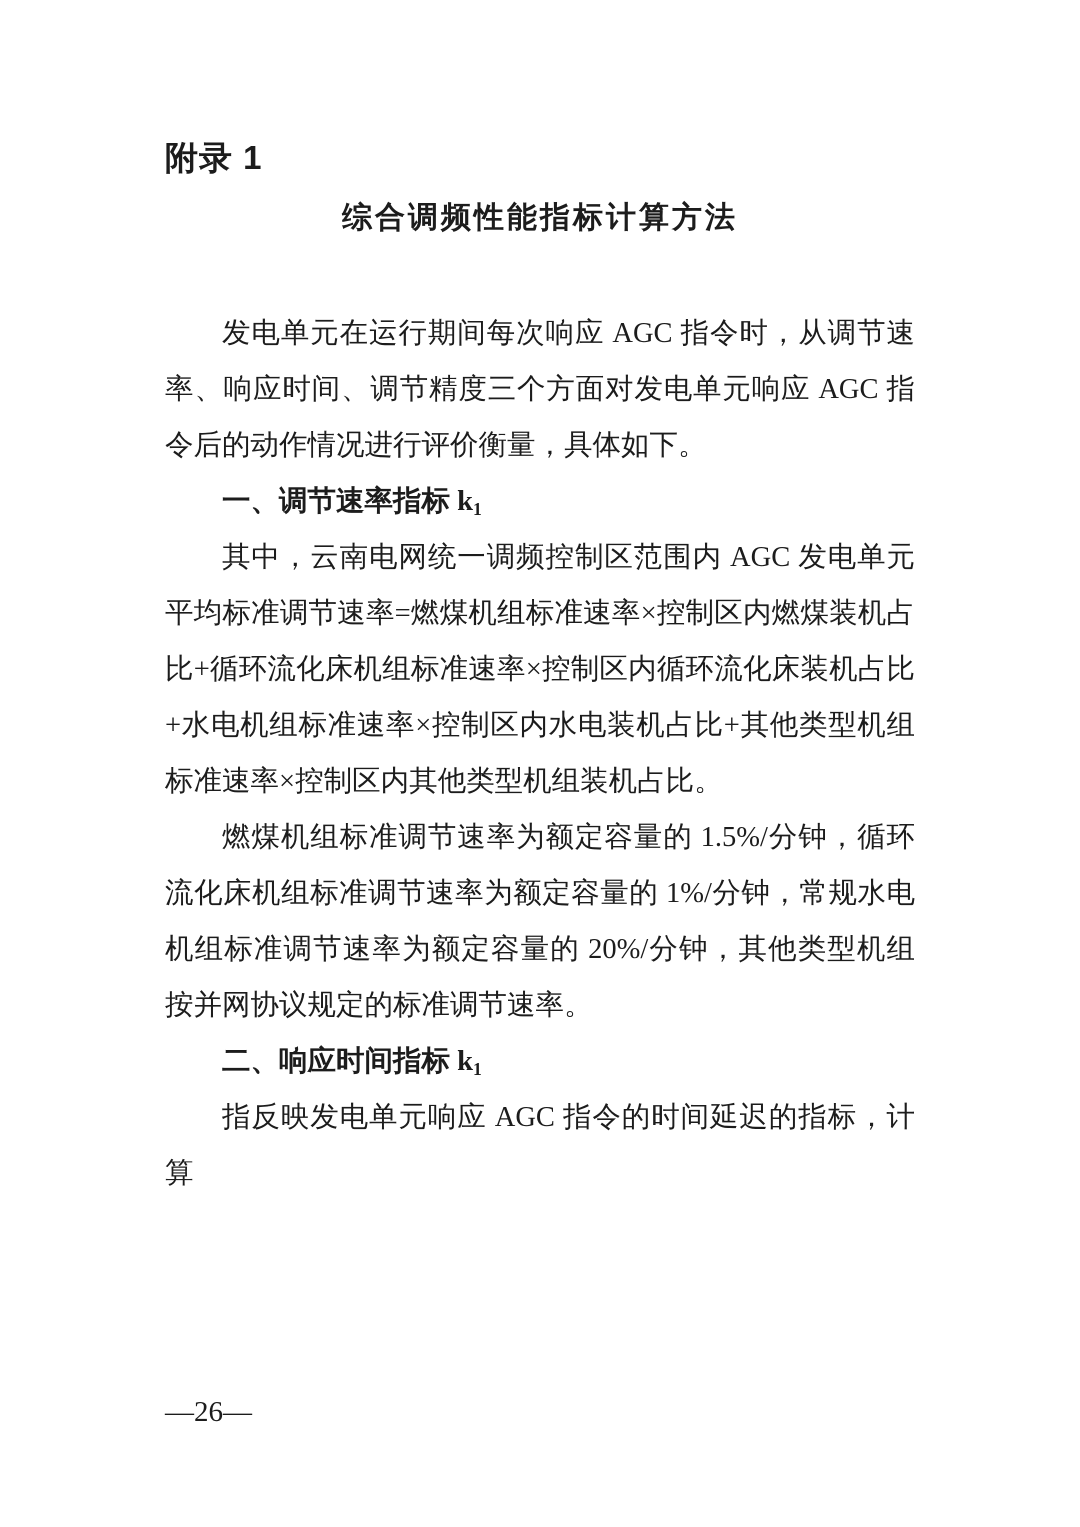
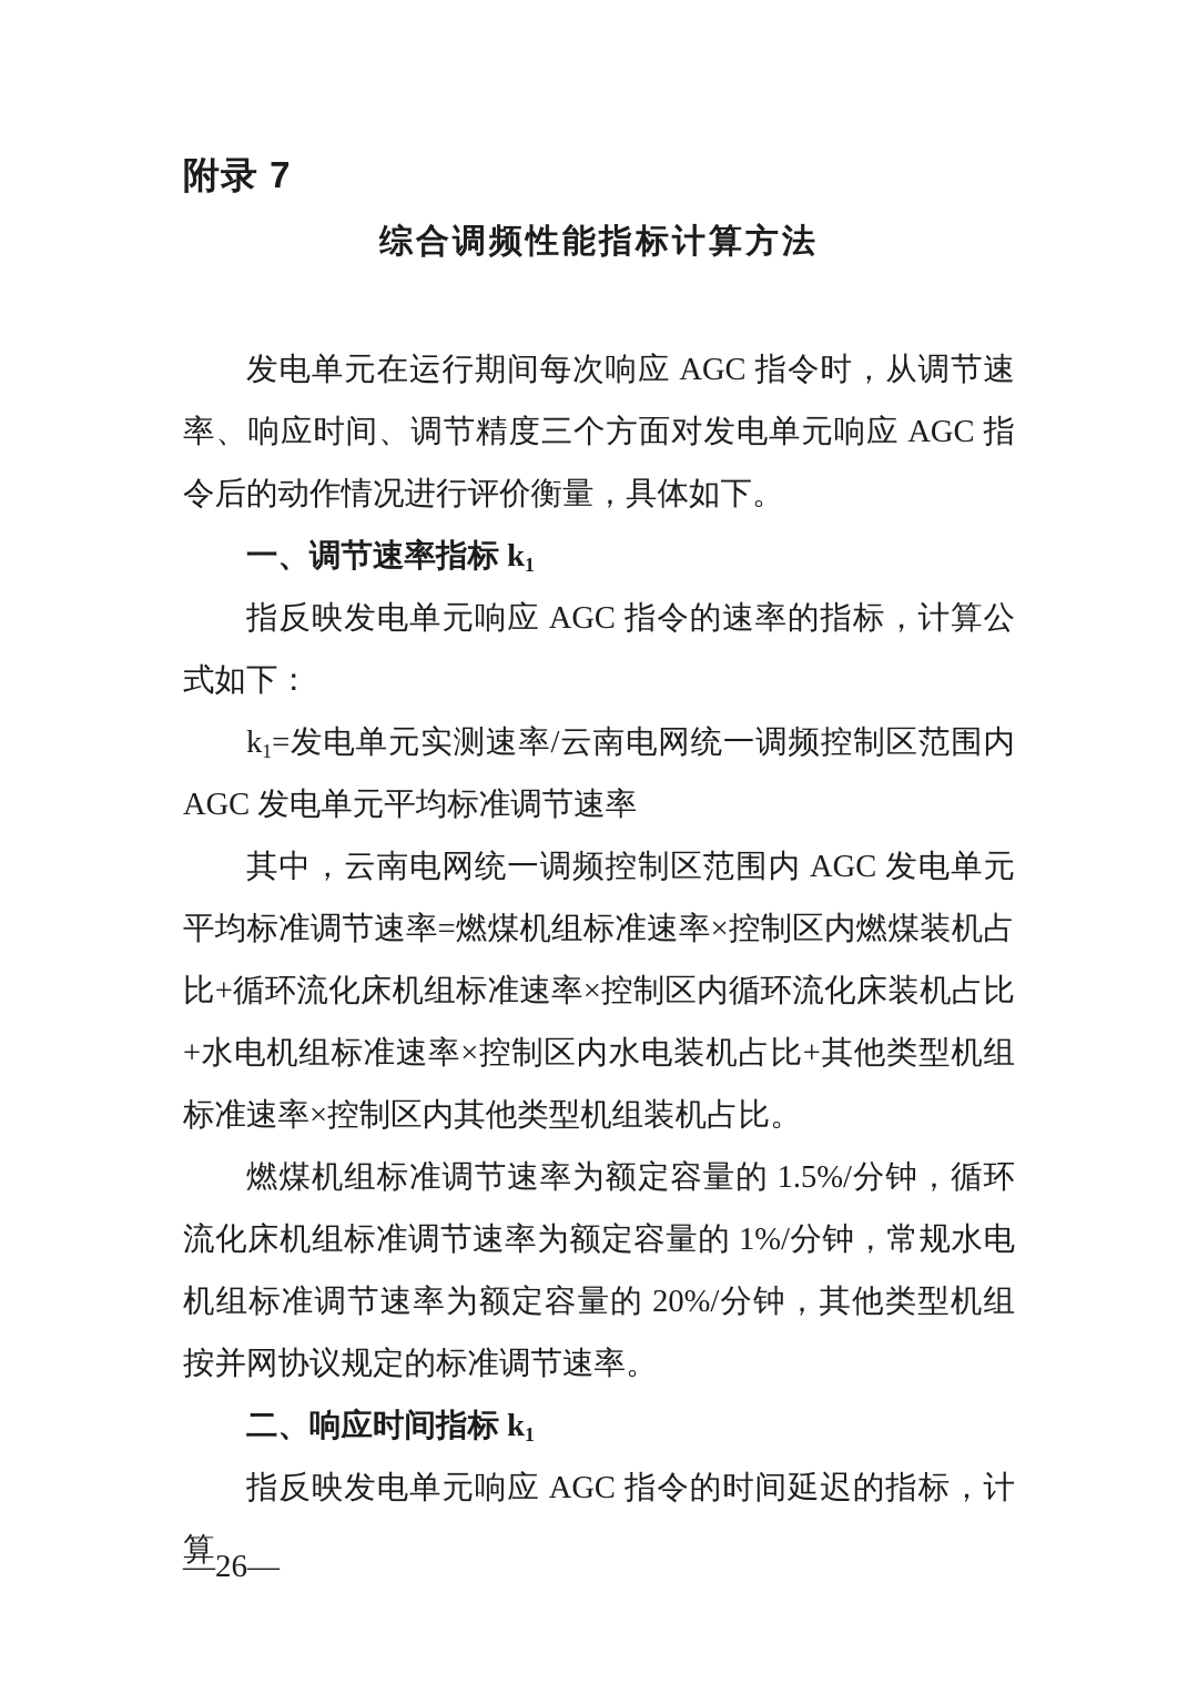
- 附录 1
+ 附录 7
  综合调频性能指标计算方法
  发电单元在运行期间每次响应 AGC 指令时，从调节速率、响应时间、调节精度三个方面对发电单元响应 AGC 指令后的动作情况进行评价衡量，具体如下。
  一、调节速率指标 k1
+ 指反映发电单元响应 AGC 指令的速率的指标，计算公式如下：
+ k1=发电单元实测速率/云南电网统一调频控制区范围内 AGC 发电单元平均标准调节速率
  其中，云南电网统一调频控制区范围内 AGC 发电单元平均标准调节速率=燃煤机组标准速率×控制区内燃煤装机占比+循环流化床机组标准速率×控制区内循环流化床装机占比+水电机组标准速率×控制区内水电装机占比+其他类型机组标准速率×控制区内其他类型机组装机占比。
  燃煤机组标准调节速率为额定容量的 1.5%/分钟，循环流化床机组标准调节速率为额定容量的 1%/分钟，常规水电机组标准调节速率为额定容量的 20%/分钟，其他类型机组按并网协议规定的标准调节速率。
  二、响应时间指标 k1
  指反映发电单元响应 AGC 指令的时间延迟的指标，计算
  —26—
